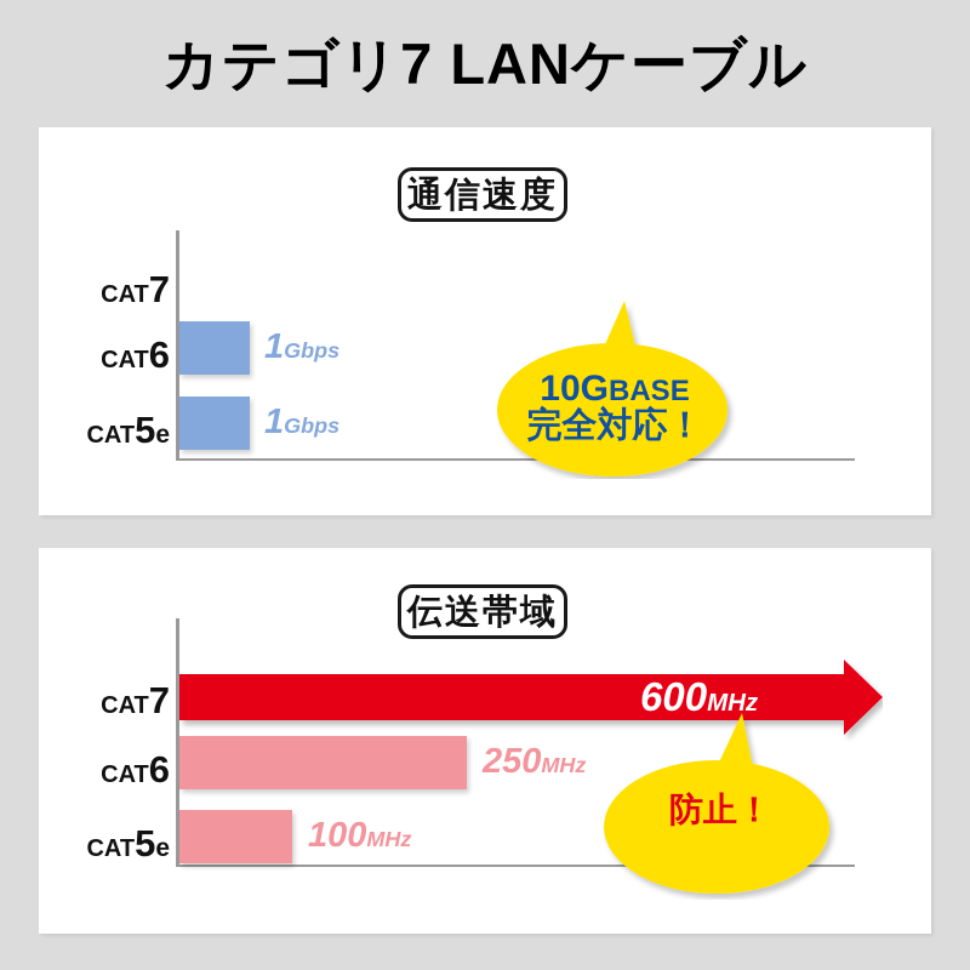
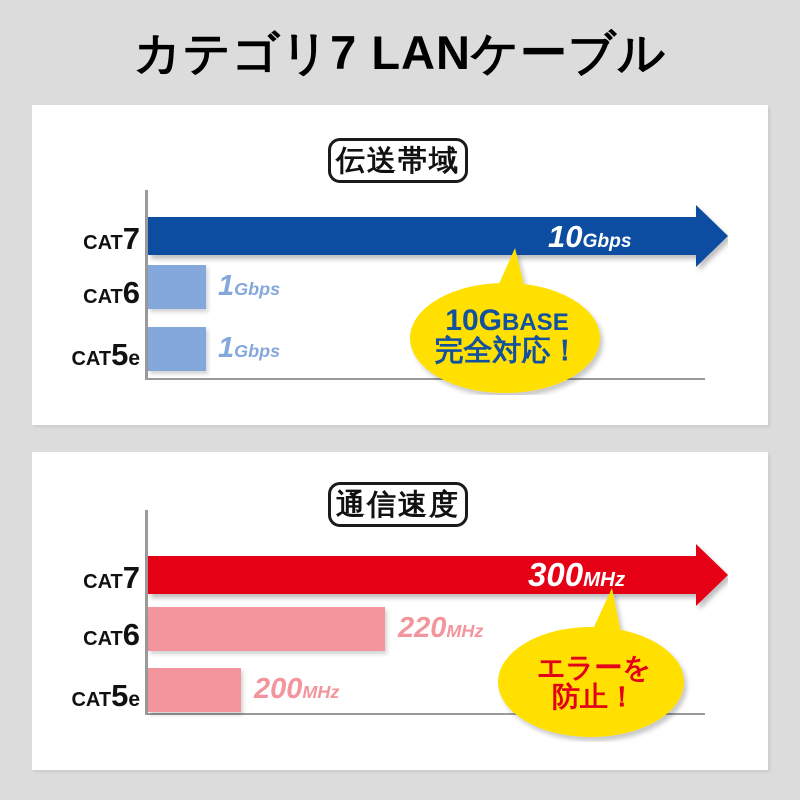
  カテゴリ7 LANケーブル
- 通信速度
+ 伝送帯域
  CAT7
+ 10Gbps
  CAT6
  1Gbps
  CAT5e
  1Gbps
  10GBASE
  完全対応！
- 伝送帯域
+ 通信速度
  CAT7
- 600MHz
+ 300MHz
  CAT6
- 250MHz
+ 220MHz
  CAT5e
- 100MHz
+ 200MHz
+ エラーを
  防止！
